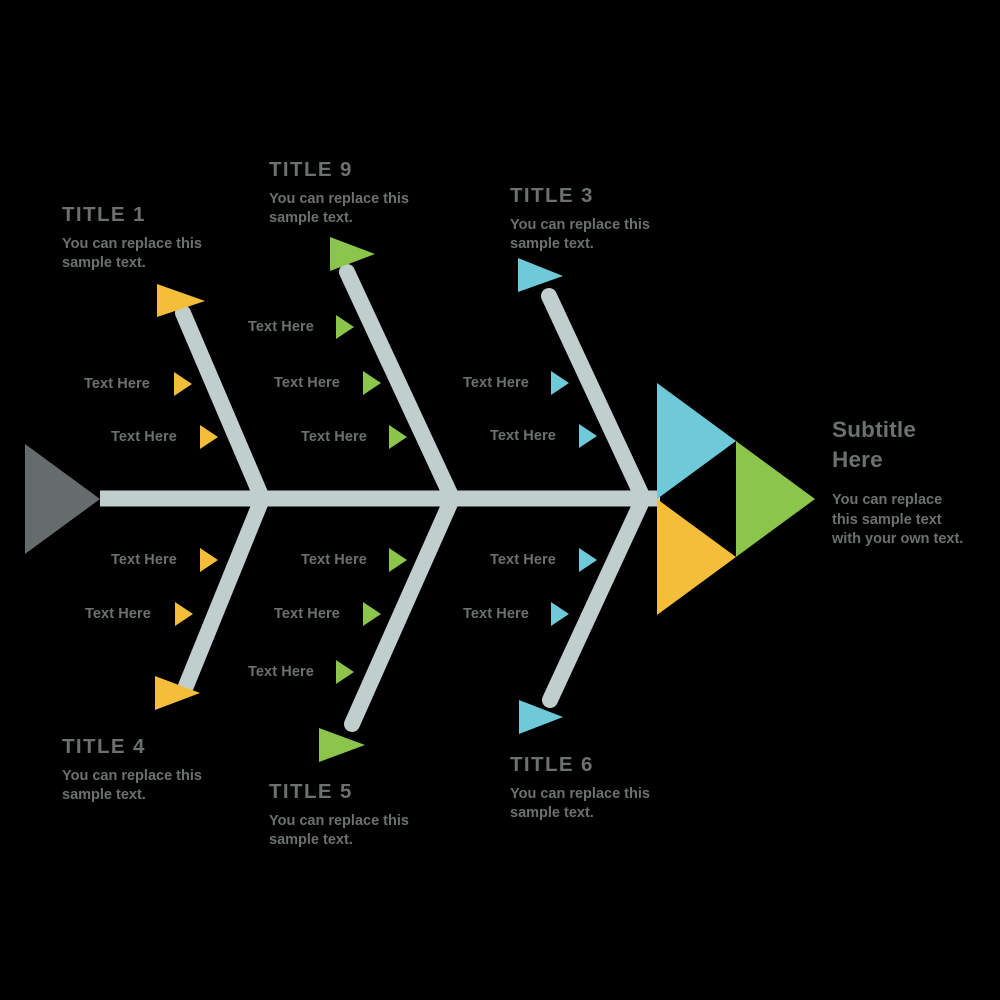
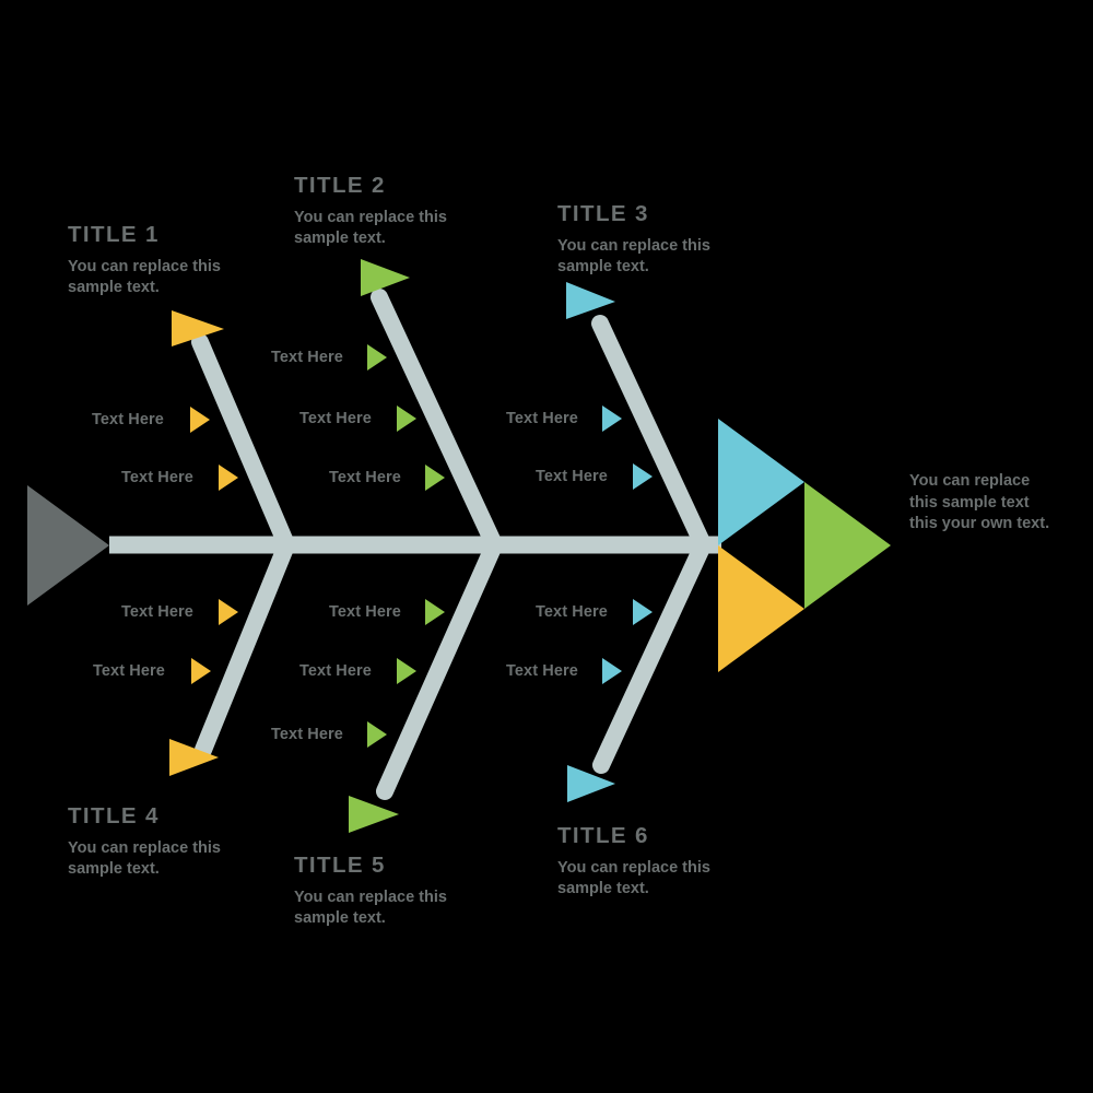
  TITLE 1
  You can replace this sample text.
  Text Here
  Text Here
- TITLE 9
+ TITLE 2
  You can replace this sample text.
  Text Here
  Text Here
  Text Here
  TITLE 3
  You can replace this sample text.
  Text Here
  Text Here
  Text Here
  Text Here
  TITLE 4
  You can replace this sample text.
  Text Here
  Text Here
  Text Here
  TITLE 5
  You can replace this sample text.
  Text Here
  Text Here
  TITLE 6
  You can replace this sample text.
- Subtitle Here
- You can replace this sample text with your own text.
+ You can replace this sample text this your own text.
